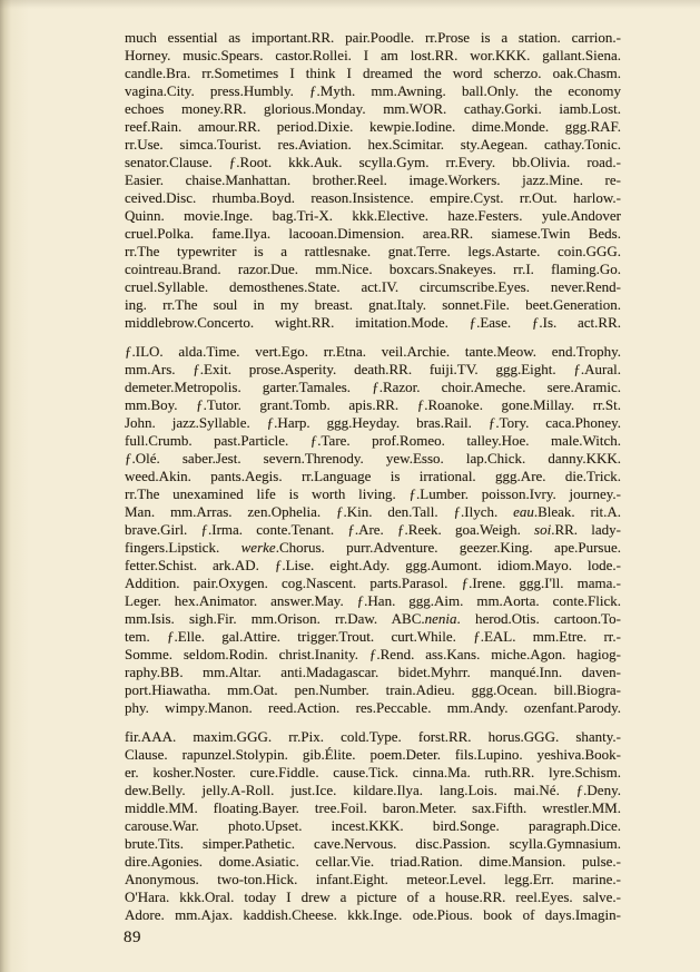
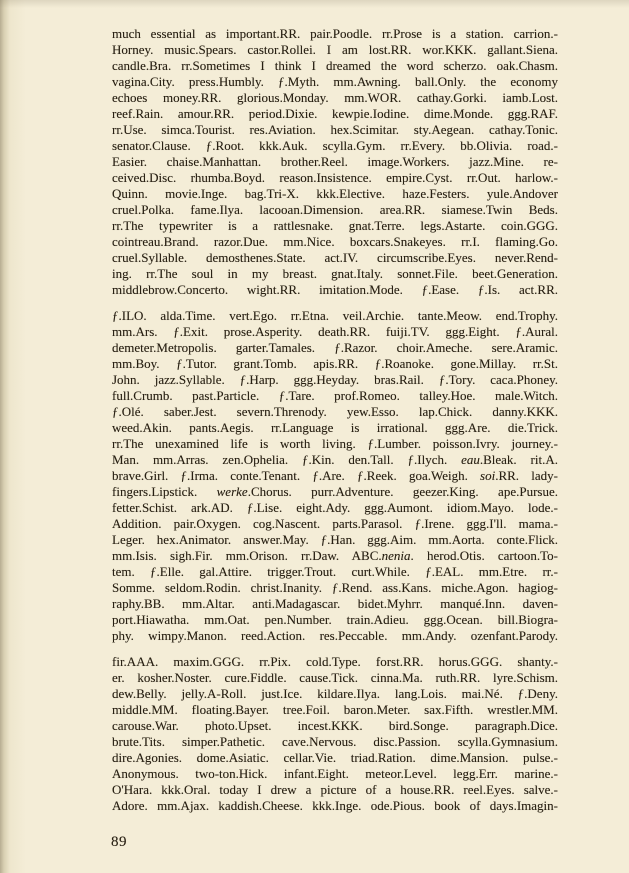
  much essential as important.RR. pair.Poodle. rr.Prose is a station. carrion.-
  Horney. music.Spears. castor.Rollei. I am lost.RR. wor.KKK. gallant.Siena.
  candle.Bra. rr.Sometimes I think I dreamed the word scherzo. oak.Chasm.
  vagina.City. press.Humbly. ƒ.Myth. mm.Awning. ball.Only. the economy
  echoes money.RR. glorious.Monday. mm.WOR. cathay.Gorki. iamb.Lost.
  reef.Rain. amour.RR. period.Dixie. kewpie.Iodine. dime.Monde. ggg.RAF.
  rr.Use. simca.Tourist. res.Aviation. hex.Scimitar. sty.Aegean. cathay.Tonic.
  senator.Clause. ƒ.Root. kkk.Auk. scylla.Gym. rr.Every. bb.Olivia. road.-
  Easier. chaise.Manhattan. brother.Reel. image.Workers. jazz.Mine. re-
  ceived.Disc. rhumba.Boyd. reason.Insistence. empire.Cyst. rr.Out. harlow.-
  Quinn. movie.Inge. bag.Tri-X. kkk.Elective. haze.Festers. yule.Andover
  cruel.Polka. fame.Ilya. lacooan.Dimension. area.RR. siamese.Twin Beds.
  rr.The typewriter is a rattlesnake. gnat.Terre. legs.Astarte. coin.GGG.
  cointreau.Brand. razor.Due. mm.Nice. boxcars.Snakeyes. rr.I. flaming.Go.
  cruel.Syllable. demosthenes.State. act.IV. circumscribe.Eyes. never.Rend-
  ing. rr.The soul in my breast. gnat.Italy. sonnet.File. beet.Generation.
  middlebrow.Concerto. wight.RR. imitation.Mode. ƒ.Ease. ƒ.Is. act.RR.
  ƒ.ILO. alda.Time. vert.Ego. rr.Etna. veil.Archie. tante.Meow. end.Trophy.
  mm.Ars. ƒ.Exit. prose.Asperity. death.RR. fuiji.TV. ggg.Eight. ƒ.Aural.
  demeter.Metropolis. garter.Tamales. ƒ.Razor. choir.Ameche. sere.Aramic.
  mm.Boy. ƒ.Tutor. grant.Tomb. apis.RR. ƒ.Roanoke. gone.Millay. rr.St.
  John. jazz.Syllable. ƒ.Harp. ggg.Heyday. bras.Rail. ƒ.Tory. caca.Phoney.
  full.Crumb. past.Particle. ƒ.Tare. prof.Romeo. talley.Hoe. male.Witch.
  ƒ.Olé. saber.Jest. severn.Threnody. yew.Esso. lap.Chick. danny.KKK.
  weed.Akin. pants.Aegis. rr.Language is irrational. ggg.Are. die.Trick.
  rr.The unexamined life is worth living. ƒ.Lumber. poisson.Ivry. journey.-
  Man. mm.Arras. zen.Ophelia. ƒ.Kin. den.Tall. ƒ.Ilych. eau.Bleak. rit.A.
  brave.Girl. ƒ.Irma. conte.Tenant. ƒ.Are. ƒ.Reek. goa.Weigh. soi.RR. lady-
  fingers.Lipstick. werke.Chorus. purr.Adventure. geezer.King. ape.Pursue.
  fetter.Schist. ark.AD. ƒ.Lise. eight.Ady. ggg.Aumont. idiom.Mayo. lode.-
  Addition. pair.Oxygen. cog.Nascent. parts.Parasol. ƒ.Irene. ggg.I'll. mama.-
  Leger. hex.Animator. answer.May. ƒ.Han. ggg.Aim. mm.Aorta. conte.Flick.
  mm.Isis. sigh.Fir. mm.Orison. rr.Daw. ABC.nenia. herod.Otis. cartoon.To-
  tem. ƒ.Elle. gal.Attire. trigger.Trout. curt.While. ƒ.EAL. mm.Etre. rr.-
  Somme. seldom.Rodin. christ.Inanity. ƒ.Rend. ass.Kans. miche.Agon. hagiog-
  raphy.BB. mm.Altar. anti.Madagascar. bidet.Myhrr. manqué.Inn. daven-
  port.Hiawatha. mm.Oat. pen.Number. train.Adieu. ggg.Ocean. bill.Biogra-
  phy. wimpy.Manon. reed.Action. res.Peccable. mm.Andy. ozenfant.Parody.
  fir.AAA. maxim.GGG. rr.Pix. cold.Type. forst.RR. horus.GGG. shanty.-
- Clause. rapunzel.Stolypin. gib.Élite. poem.Deter. fils.Lupino. yeshiva.Book-
  er. kosher.Noster. cure.Fiddle. cause.Tick. cinna.Ma. ruth.RR. lyre.Schism.
  dew.Belly. jelly.A-Roll. just.Ice. kildare.Ilya. lang.Lois. mai.Né. ƒ.Deny.
  middle.MM. floating.Bayer. tree.Foil. baron.Meter. sax.Fifth. wrestler.MM.
  carouse.War. photo.Upset. incest.KKK. bird.Songe. paragraph.Dice.
  brute.Tits. simper.Pathetic. cave.Nervous. disc.Passion. scylla.Gymnasium.
  dire.Agonies. dome.Asiatic. cellar.Vie. triad.Ration. dime.Mansion. pulse.-
  Anonymous. two-ton.Hick. infant.Eight. meteor.Level. legg.Err. marine.-
  O'Hara. kkk.Oral. today I drew a picture of a house.RR. reel.Eyes. salve.-
  Adore. mm.Ajax. kaddish.Cheese. kkk.Inge. ode.Pious. book of days.Imagin-
  89
